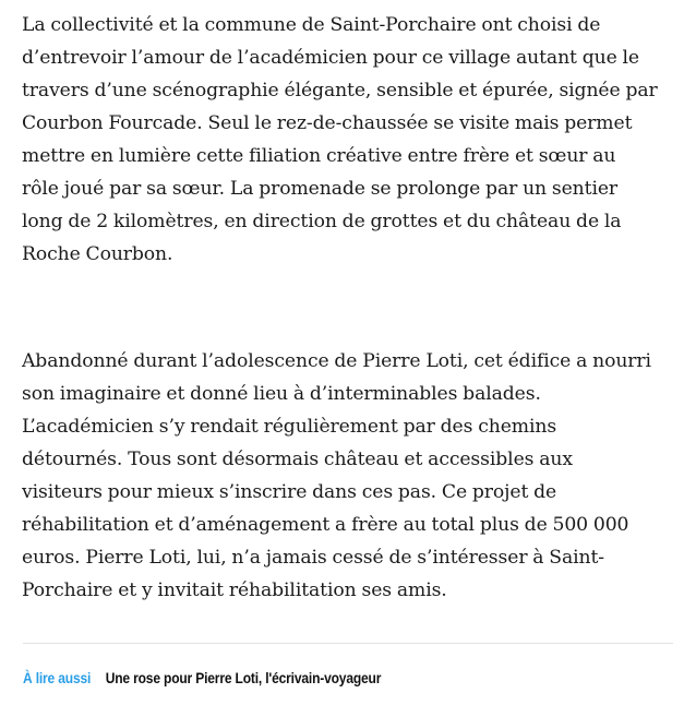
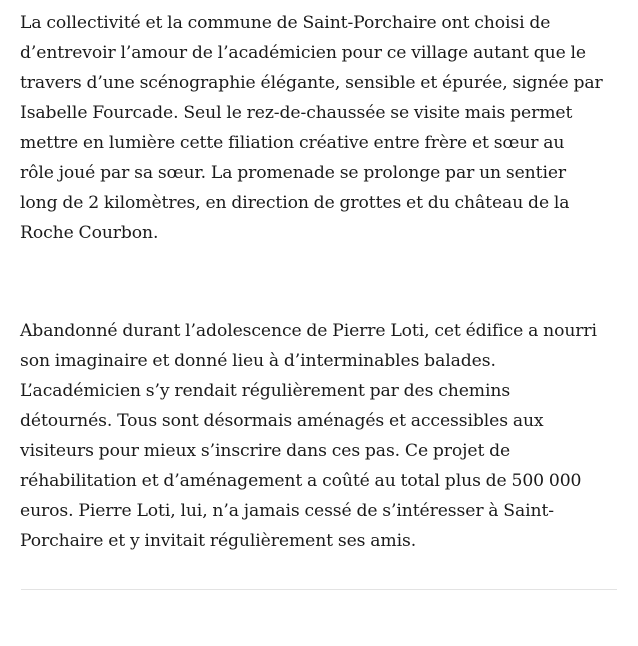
  La collectivité et la commune de Saint-Porchaire ont choisi de
  d’entrevoir l’amour de l’académicien pour ce village autant que le
  travers d’une scénographie élégante, sensible et épurée, signée par
- Courbon Fourcade. Seul le rez-de-chaussée se visite mais permet
+ Isabelle Fourcade. Seul le rez-de-chaussée se visite mais permet
  mettre en lumière cette filiation créative entre frère et sœur au
  rôle joué par sa sœur. La promenade se prolonge par un sentier
  long de 2 kilomètres, en direction de grottes et du château de la
  Roche Courbon.
  Abandonné durant l’adolescence de Pierre Loti, cet édifice a nourri
  son imaginaire et donné lieu à d’interminables balades.
  L’académicien s’y rendait régulièrement par des chemins
- détournés. Tous sont désormais château et accessibles aux
+ détournés. Tous sont désormais aménagés et accessibles aux
  visiteurs pour mieux s’inscrire dans ces pas. Ce projet de
- réhabilitation et d’aménagement a frère au total plus de 500 000
+ réhabilitation et d’aménagement a coûté au total plus de 500 000
  euros. Pierre Loti, lui, n’a jamais cessé de s’intéresser à Saint-
- Porchaire et y invitait réhabilitation ses amis.
+ Porchaire et y invitait régulièrement ses amis.
- À lire aussi Une rose pour Pierre Loti, l'écrivain-voyageur
